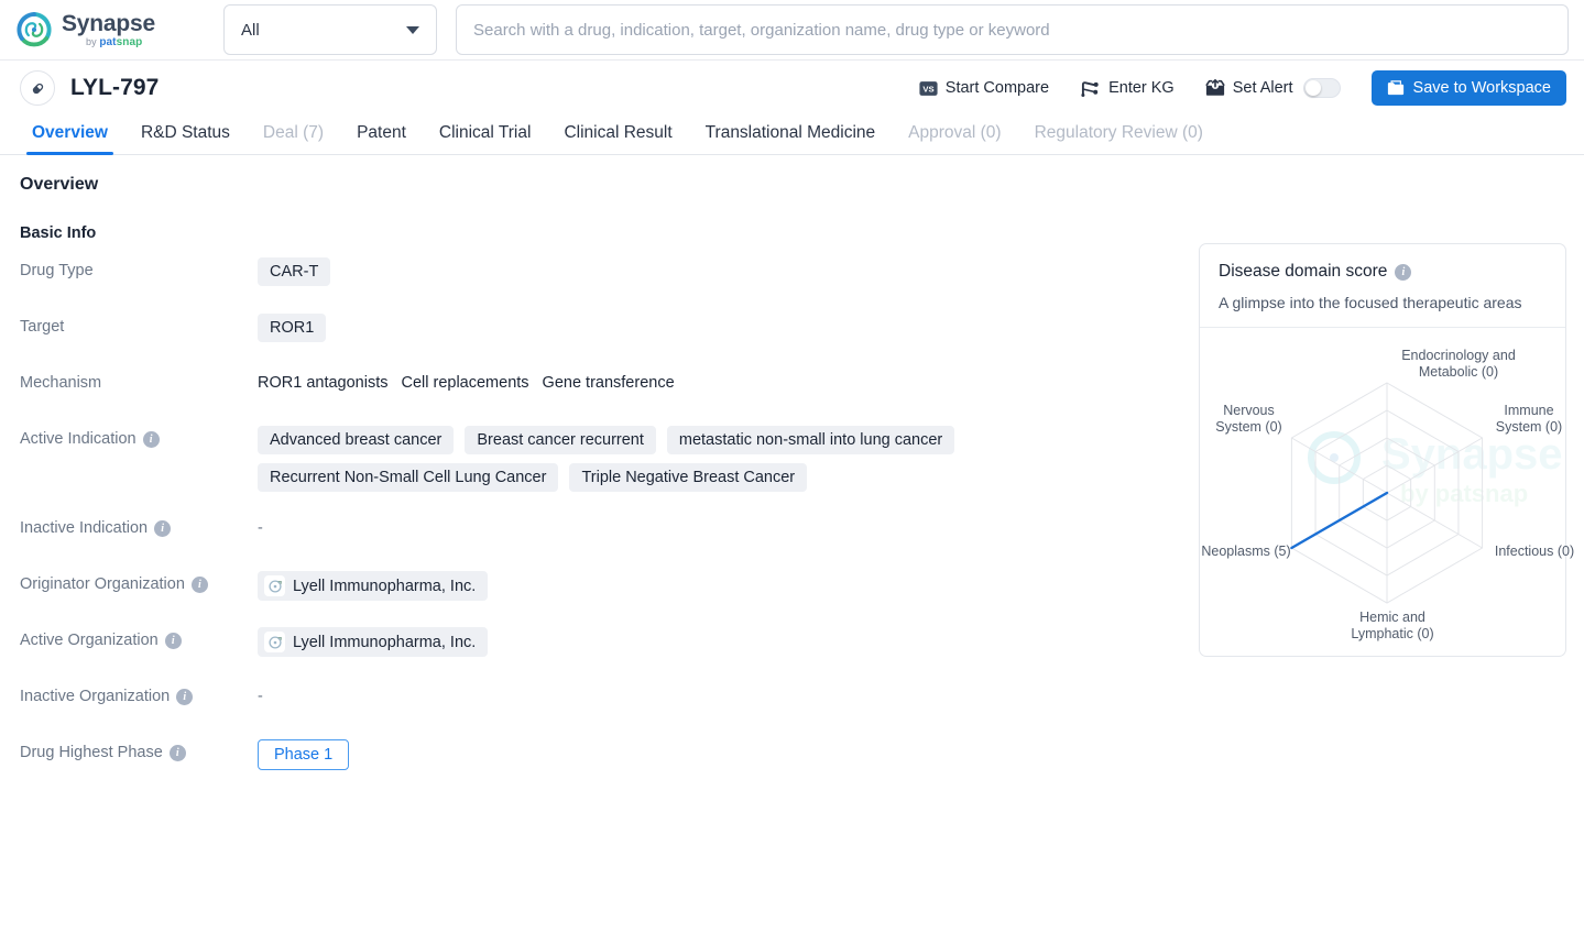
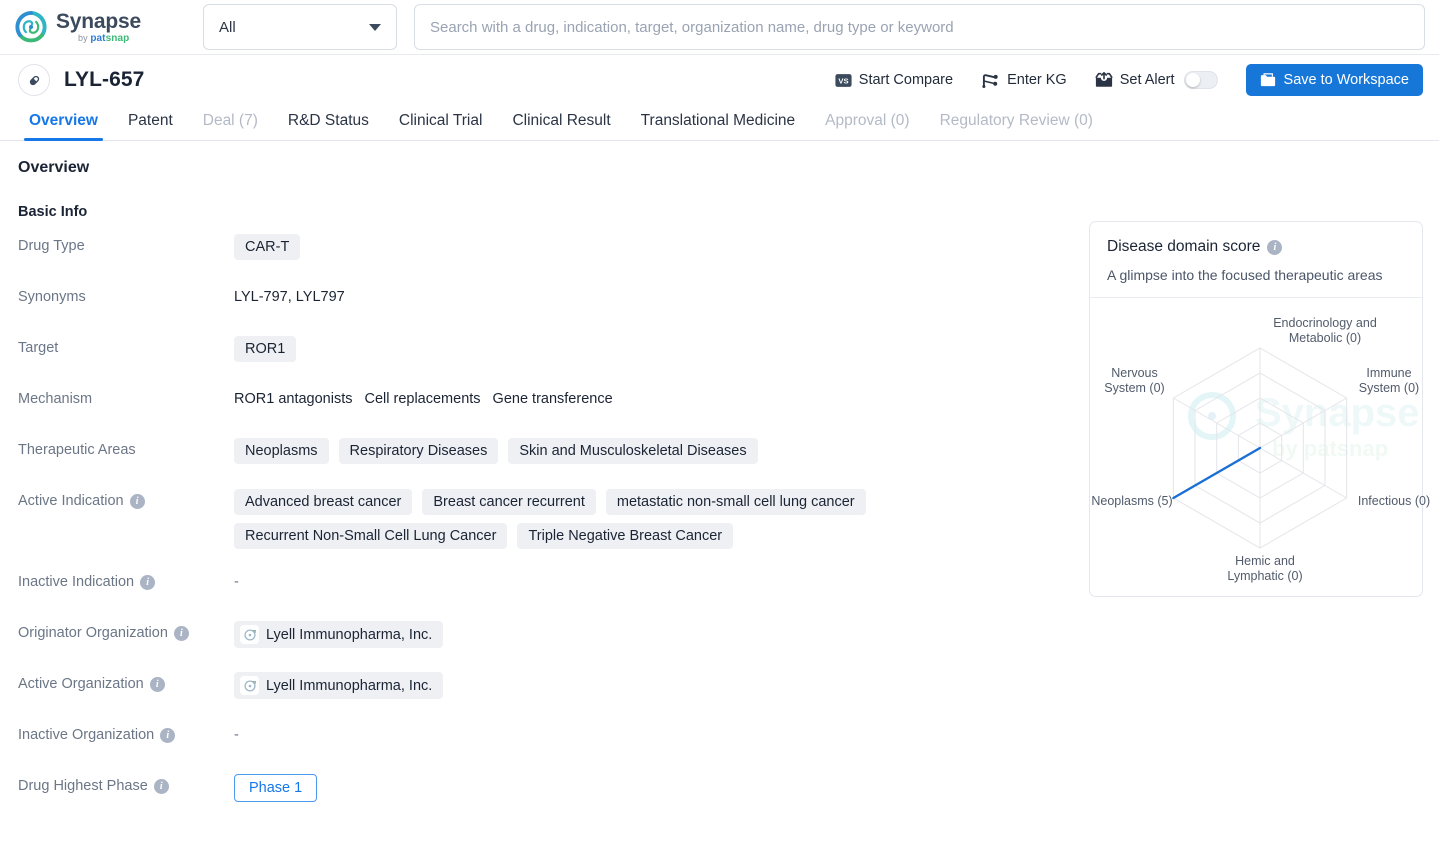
  Synapse
  by patsnap
  All
  Search with a drug, indication, target, organization name, drug type or keyword
- LYL-797
+ LYL-657
  VS
  Start Compare
  Enter KG
  Set Alert
  Save to Workspace
  Overview
- R&D Status
+ Patent
  Deal (7)
- Patent
+ R&D Status
  Clinical Trial
  Clinical Result
  Translational Medicine
  Approval (0)
  Regulatory Review (0)
  Overview
  Basic Info
  Drug Type
  CAR-T
+ Synonyms
+ LYL-797, LYL797
  Target
  ROR1
  Mechanism
  ROR1 antagonists
  Cell replacements
  Gene transference
+ Therapeutic Areas
+ Neoplasms
+ Respiratory Diseases
+ Skin and Musculoskeletal Diseases
  Active Indication
  i
  Advanced breast cancer
  Breast cancer recurrent
- metastatic non-small into lung cancer
+ metastatic non-small cell lung cancer
  Recurrent Non-Small Cell Lung Cancer
  Triple Negative Breast Cancer
  Inactive Indication
  i
  -
  Originator Organization
  i
  Lyell Immunopharma, Inc.
  Active Organization
  i
  Lyell Immunopharma, Inc.
  Inactive Organization
  i
  -
  Drug Highest Phase
  i
  Phase 1
  Disease domain score
  i
  A glimpse into the focused therapeutic areas
  Synapse
  by patsnap
  Endocrinology and
  Metabolic (0)
  Immune
  System (0)
  Infectious (0)
  Hemic and
  Lymphatic (0)
  Neoplasms (5)
  Nervous
  System (0)
